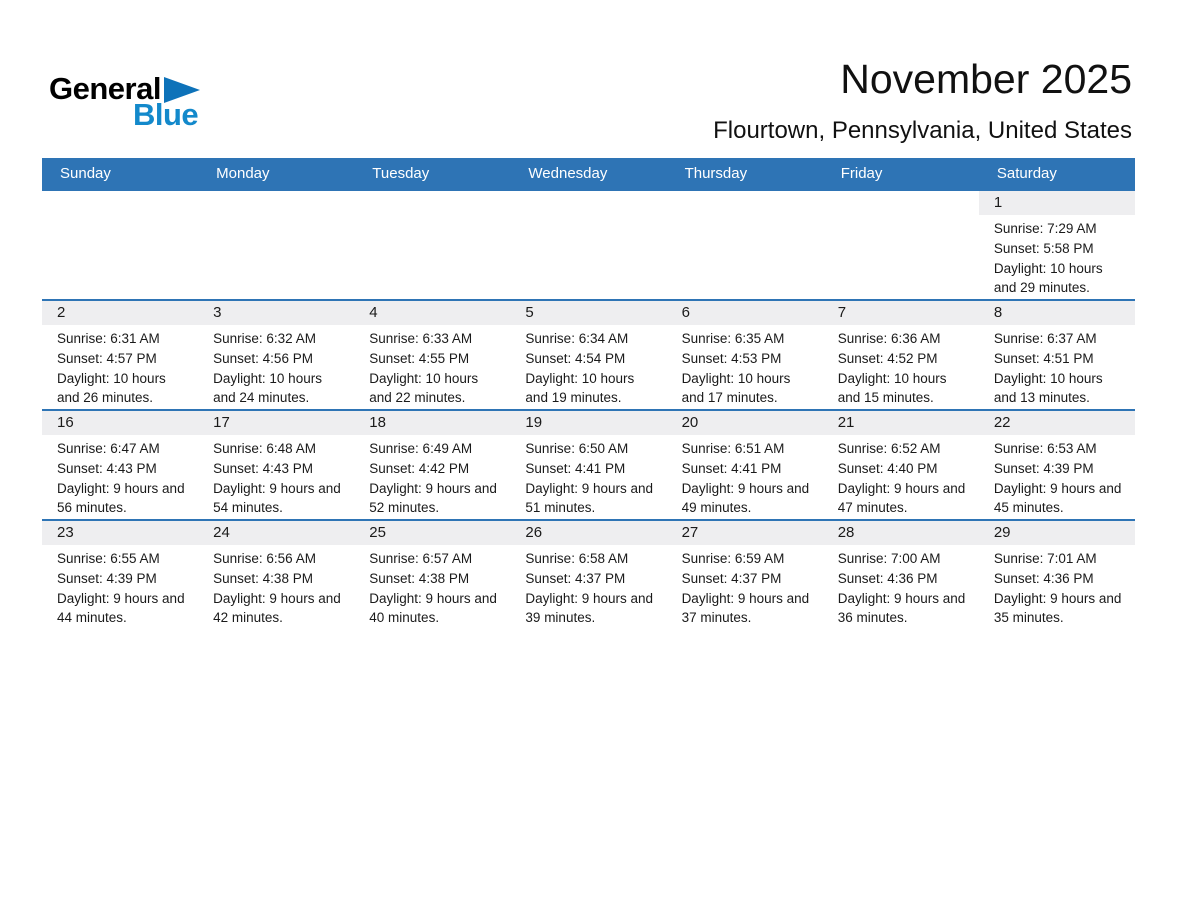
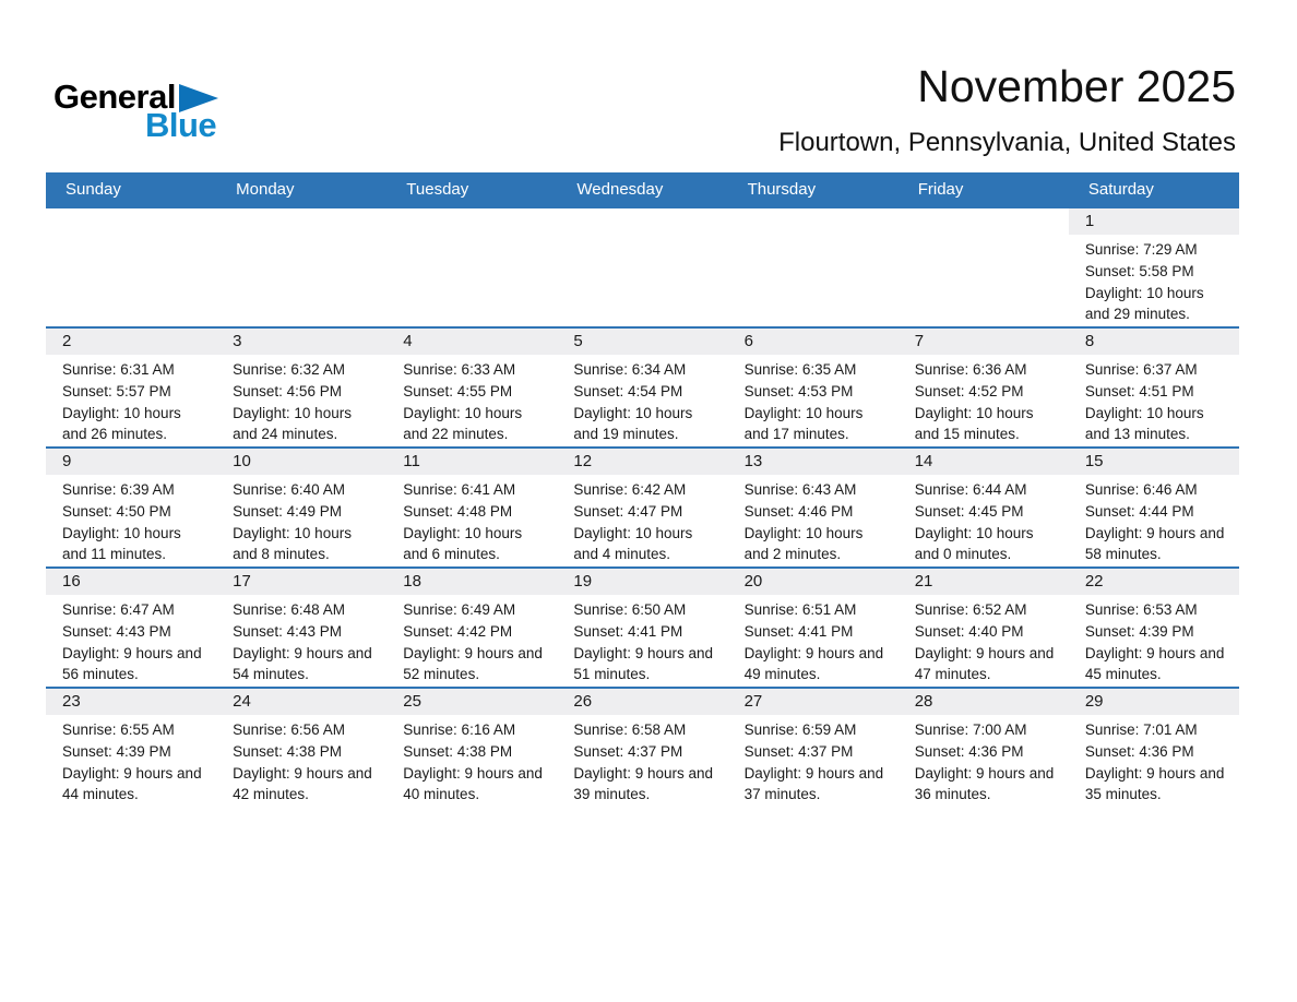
  General
  Blue
  November 2025
  Flourtown, Pennsylvania, United States
  Sunday	Monday	Tuesday	Wednesday	Thursday	Friday	Saturday
  						1 Sunrise: 7:29 AM Sunset: 5:58 PM Daylight: 10 hours and 29 minutes.
- 2 Sunrise: 6:31 AM Sunset: 4:57 PM Daylight: 10 hours and 26 minutes.	3 Sunrise: 6:32 AM Sunset: 4:56 PM Daylight: 10 hours and 24 minutes.	4 Sunrise: 6:33 AM Sunset: 4:55 PM Daylight: 10 hours and 22 minutes.	5 Sunrise: 6:34 AM Sunset: 4:54 PM Daylight: 10 hours and 19 minutes.	6 Sunrise: 6:35 AM Sunset: 4:53 PM Daylight: 10 hours and 17 minutes.	7 Sunrise: 6:36 AM Sunset: 4:52 PM Daylight: 10 hours and 15 minutes.	8 Sunrise: 6:37 AM Sunset: 4:51 PM Daylight: 10 hours and 13 minutes.
+ 2 Sunrise: 6:31 AM Sunset: 5:57 PM Daylight: 10 hours and 26 minutes.	3 Sunrise: 6:32 AM Sunset: 4:56 PM Daylight: 10 hours and 24 minutes.	4 Sunrise: 6:33 AM Sunset: 4:55 PM Daylight: 10 hours and 22 minutes.	5 Sunrise: 6:34 AM Sunset: 4:54 PM Daylight: 10 hours and 19 minutes.	6 Sunrise: 6:35 AM Sunset: 4:53 PM Daylight: 10 hours and 17 minutes.	7 Sunrise: 6:36 AM Sunset: 4:52 PM Daylight: 10 hours and 15 minutes.	8 Sunrise: 6:37 AM Sunset: 4:51 PM Daylight: 10 hours and 13 minutes.
+ 9 Sunrise: 6:39 AM Sunset: 4:50 PM Daylight: 10 hours and 11 minutes.	10 Sunrise: 6:40 AM Sunset: 4:49 PM Daylight: 10 hours and 8 minutes.	11 Sunrise: 6:41 AM Sunset: 4:48 PM Daylight: 10 hours and 6 minutes.	12 Sunrise: 6:42 AM Sunset: 4:47 PM Daylight: 10 hours and 4 minutes.	13 Sunrise: 6:43 AM Sunset: 4:46 PM Daylight: 10 hours and 2 minutes.	14 Sunrise: 6:44 AM Sunset: 4:45 PM Daylight: 10 hours and 0 minutes.	15 Sunrise: 6:46 AM Sunset: 4:44 PM Daylight: 9 hours and 58 minutes.
  16 Sunrise: 6:47 AM Sunset: 4:43 PM Daylight: 9 hours and 56 minutes.	17 Sunrise: 6:48 AM Sunset: 4:43 PM Daylight: 9 hours and 54 minutes.	18 Sunrise: 6:49 AM Sunset: 4:42 PM Daylight: 9 hours and 52 minutes.	19 Sunrise: 6:50 AM Sunset: 4:41 PM Daylight: 9 hours and 51 minutes.	20 Sunrise: 6:51 AM Sunset: 4:41 PM Daylight: 9 hours and 49 minutes.	21 Sunrise: 6:52 AM Sunset: 4:40 PM Daylight: 9 hours and 47 minutes.	22 Sunrise: 6:53 AM Sunset: 4:39 PM Daylight: 9 hours and 45 minutes.
- 23 Sunrise: 6:55 AM Sunset: 4:39 PM Daylight: 9 hours and 44 minutes.	24 Sunrise: 6:56 AM Sunset: 4:38 PM Daylight: 9 hours and 42 minutes.	25 Sunrise: 6:57 AM Sunset: 4:38 PM Daylight: 9 hours and 40 minutes.	26 Sunrise: 6:58 AM Sunset: 4:37 PM Daylight: 9 hours and 39 minutes.	27 Sunrise: 6:59 AM Sunset: 4:37 PM Daylight: 9 hours and 37 minutes.	28 Sunrise: 7:00 AM Sunset: 4:36 PM Daylight: 9 hours and 36 minutes.	29 Sunrise: 7:01 AM Sunset: 4:36 PM Daylight: 9 hours and 35 minutes.
+ 23 Sunrise: 6:55 AM Sunset: 4:39 PM Daylight: 9 hours and 44 minutes.	24 Sunrise: 6:56 AM Sunset: 4:38 PM Daylight: 9 hours and 42 minutes.	25 Sunrise: 6:16 AM Sunset: 4:38 PM Daylight: 9 hours and 40 minutes.	26 Sunrise: 6:58 AM Sunset: 4:37 PM Daylight: 9 hours and 39 minutes.	27 Sunrise: 6:59 AM Sunset: 4:37 PM Daylight: 9 hours and 37 minutes.	28 Sunrise: 7:00 AM Sunset: 4:36 PM Daylight: 9 hours and 36 minutes.	29 Sunrise: 7:01 AM Sunset: 4:36 PM Daylight: 9 hours and 35 minutes.
